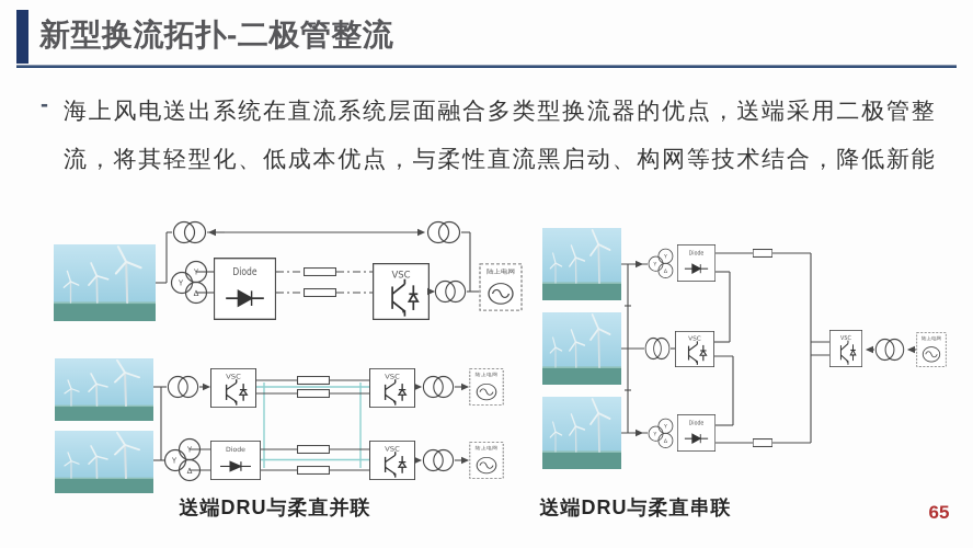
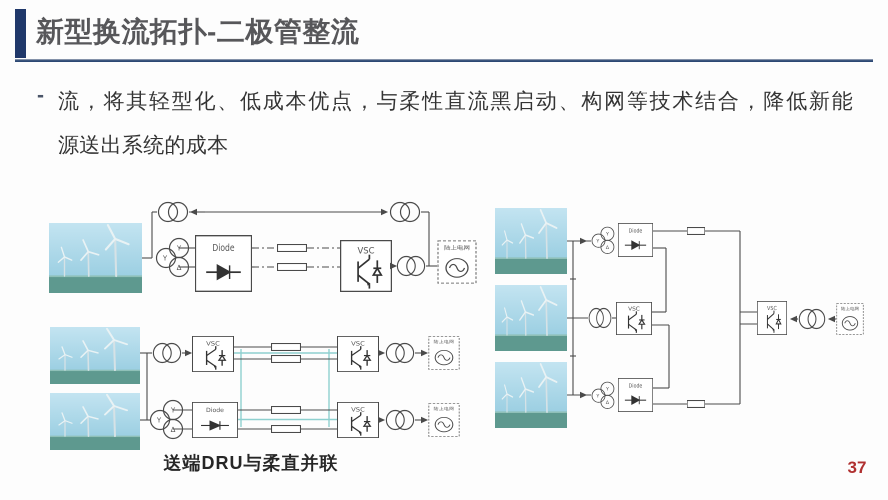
  新型换流拓扑-二极管整流
  -
- 海上风电送出系统在直流系统层面融合多类型换流器的优点，送端采用二极管整
  流，将其轻型化、低成本优点，与柔性直流黑启动、构网等技术结合，降低新能
+ 源送出系统的成本
  送端DRU与柔直并联
- 送端DRU与柔直串联
- 65
+ 37
